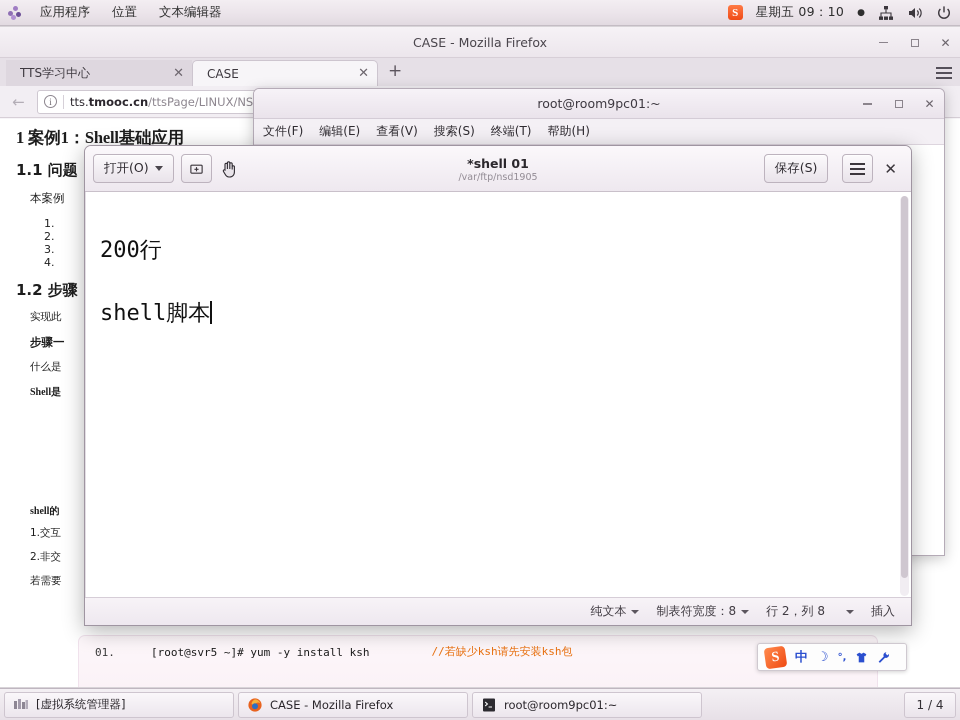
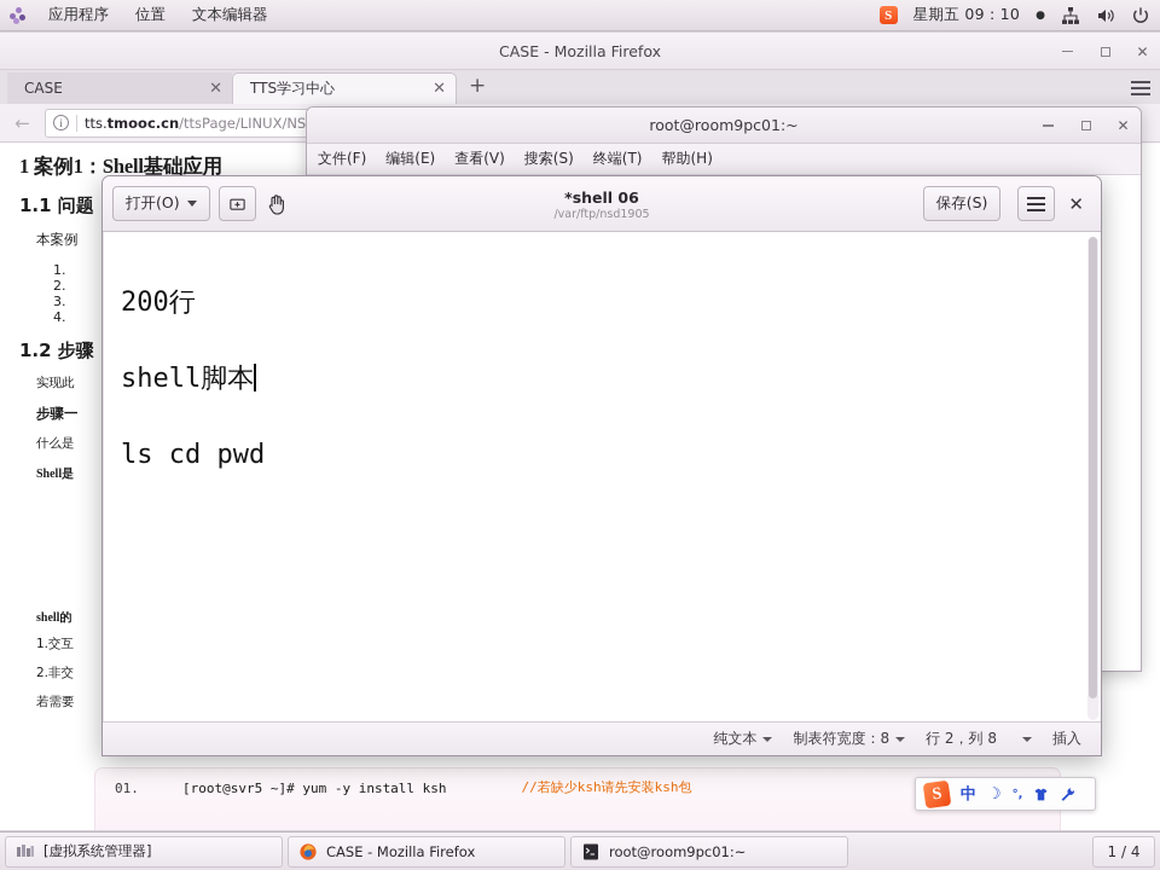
  应用程序
  位置
  文本编辑器
  S
  星期五 09：10
  ●
  CASE - Mozilla Firefox
  ✕
- TTS学习中心
+ CASE
  ✕
- CASE
+ TTS学习中心
  ✕
  +
  ←
  i
  tts.tmooc.cn/ttsPage/LINUX/NS
  1 案例1：Shell基础应用
  1.1 问题
  本案例
  1.
  2.
  3.
  4.
  1.2 步骤
  实现此
  步骤一
  什么是
  Shell是
  shell的
  1.交互
  2.非交
  若需要
  01.
  [root@svr5 ~]# yum -y install ksh
  //若缺少ksh请先安装ksh包
  root@room9pc01:~
  ✕
  文件(F)
  编辑(E)
  查看(V)
  搜索(S)
  终端(T)
  帮助(H)
  打开(O)
- *shell 01
+ *shell 06
  /var/ftp/nsd1905
  保存(S)
  ✕
  200行
  shell脚本
+ ls cd pwd
  纯文本
  制表符宽度：8
  行 2，列 8
  插入
  中
  ☽
  °,
  [虚拟系统管理器]
  CASE - Mozilla Firefox
  root@room9pc01:~
  1 / 4
